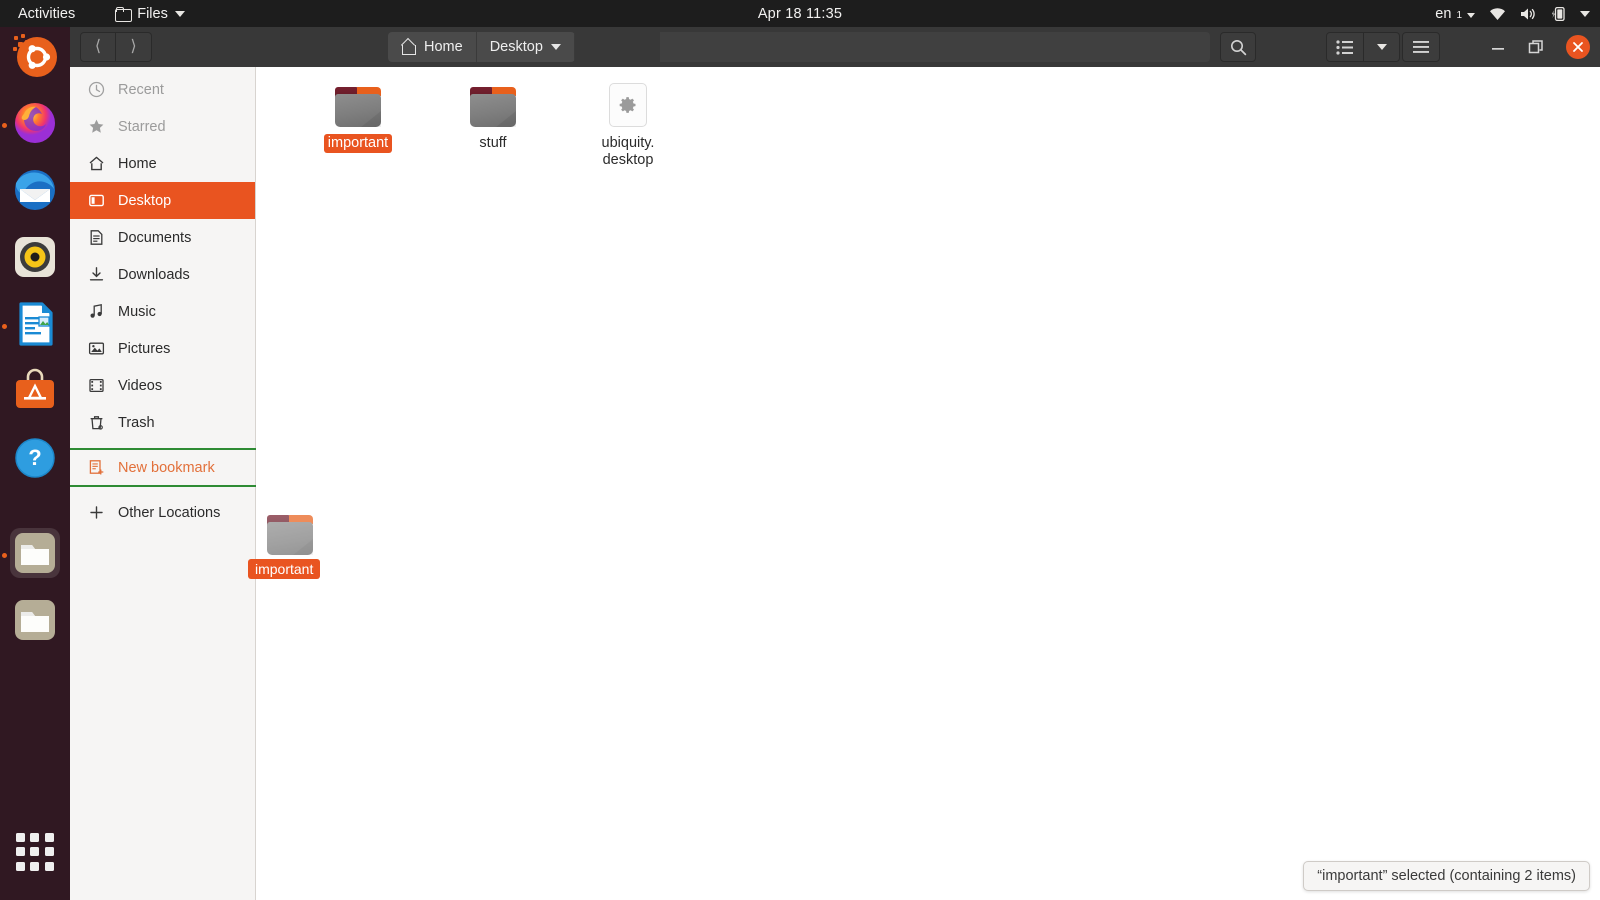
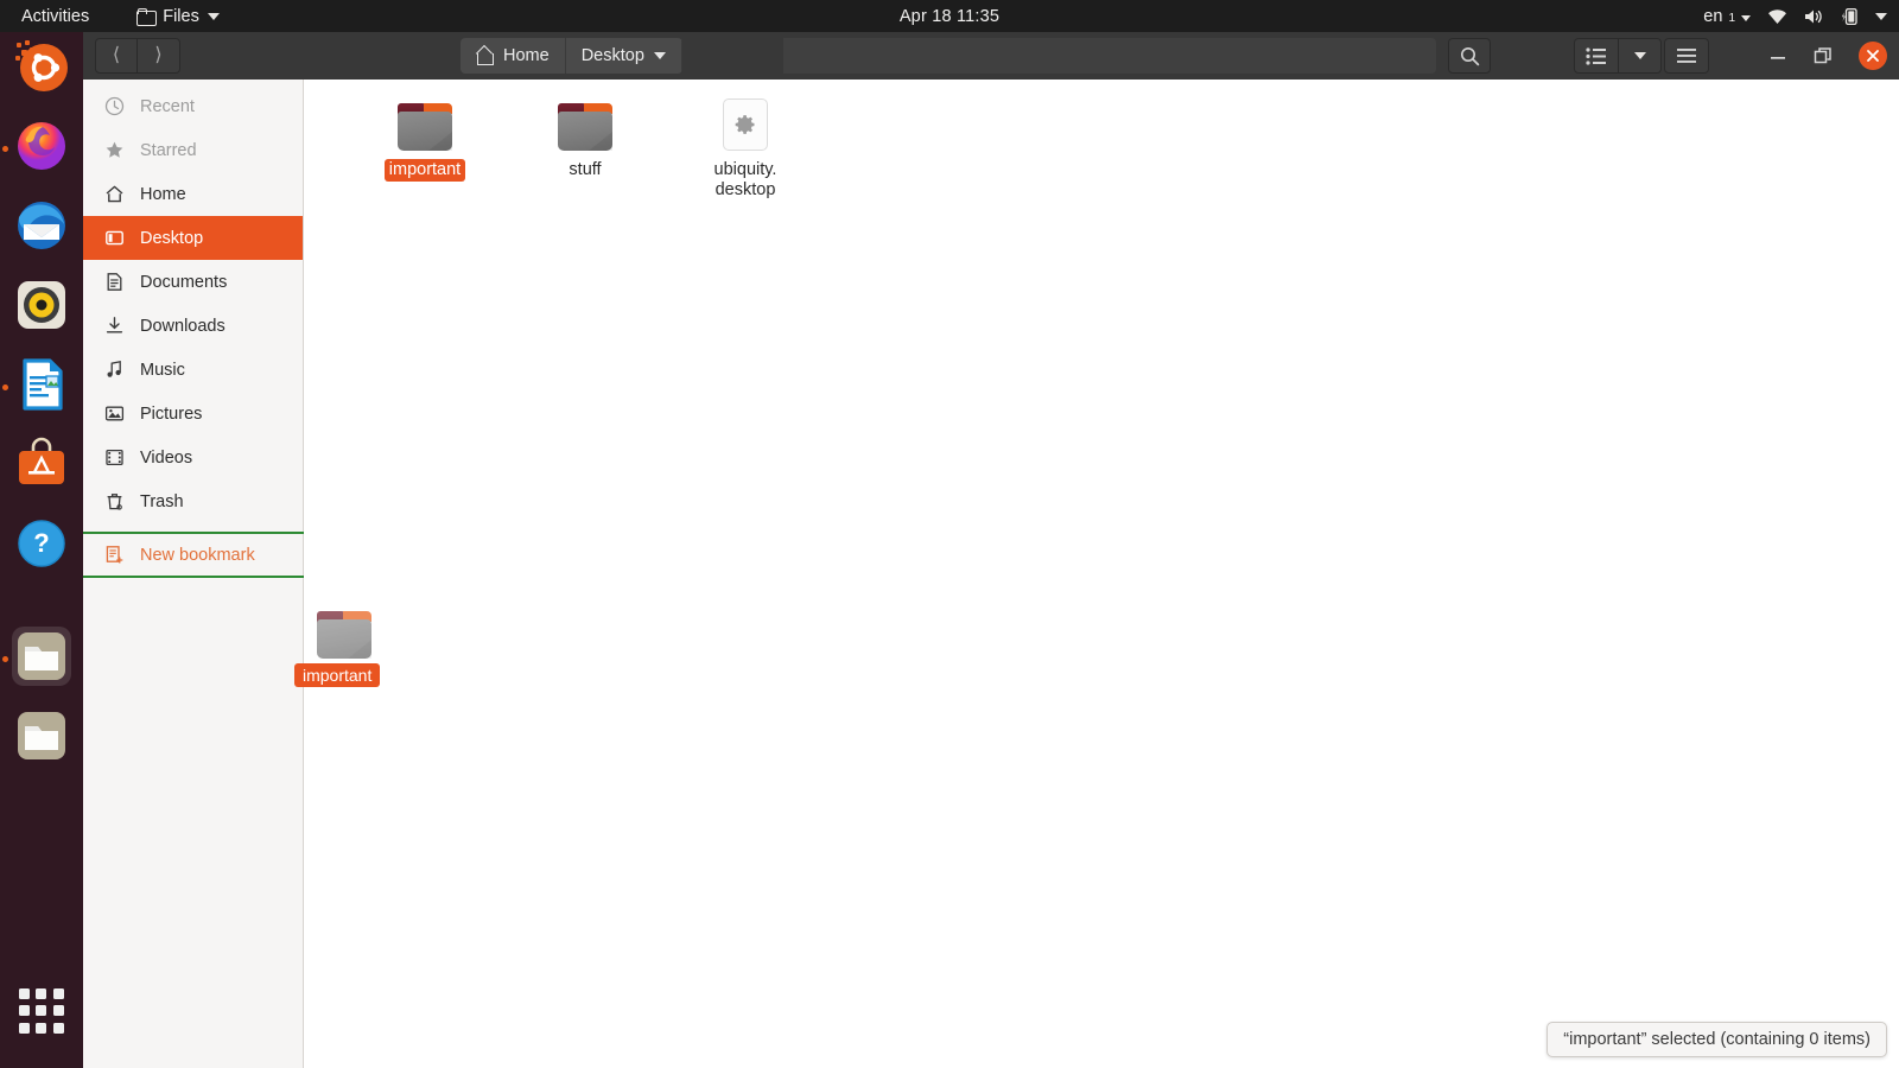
  Activities
  Files
  Apr 18 11:35
  en
  1
  ?
  ⟨
  ⟩
  Home
  Desktop
  Recent
  Starred
  Home
  Desktop
  Documents
  Downloads
  Music
  Pictures
  Videos
  Trash
  New bookmark
- Other Locations
  important
  stuff
  ubiquity.
  desktop
  important
- “important” selected (containing 2 items)
+ “important” selected (containing 0 items)
